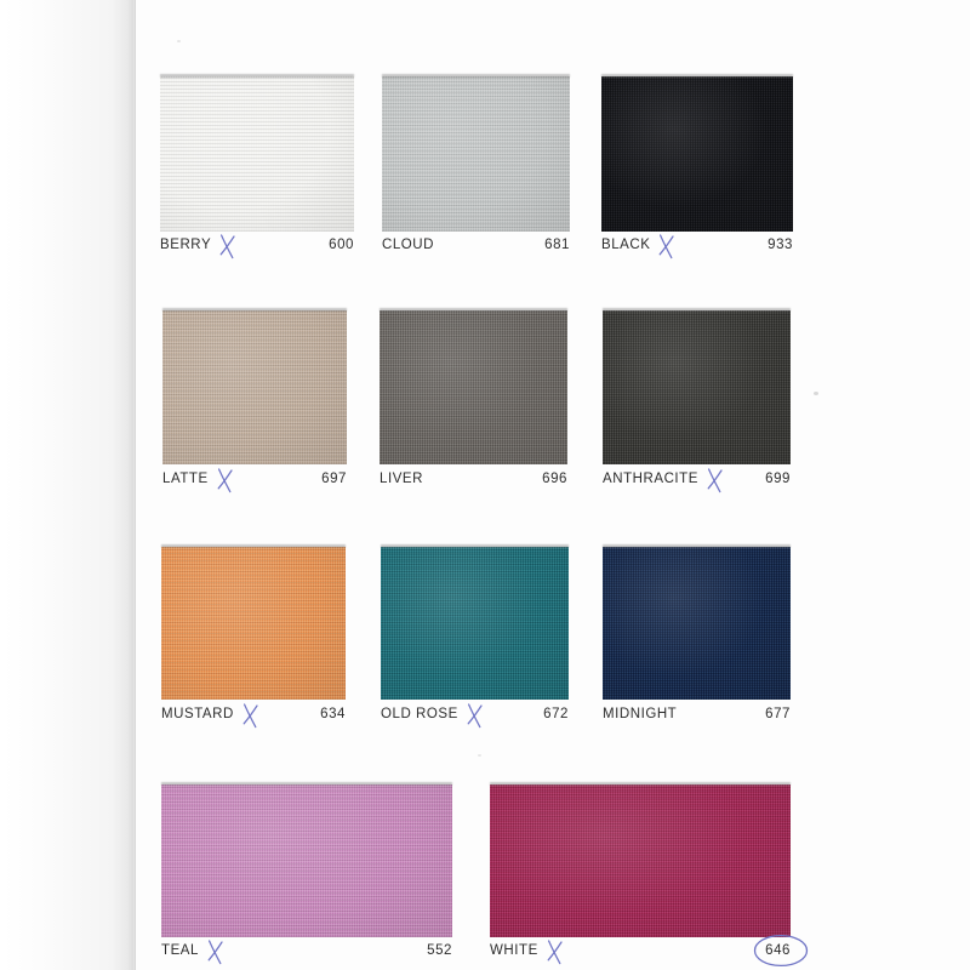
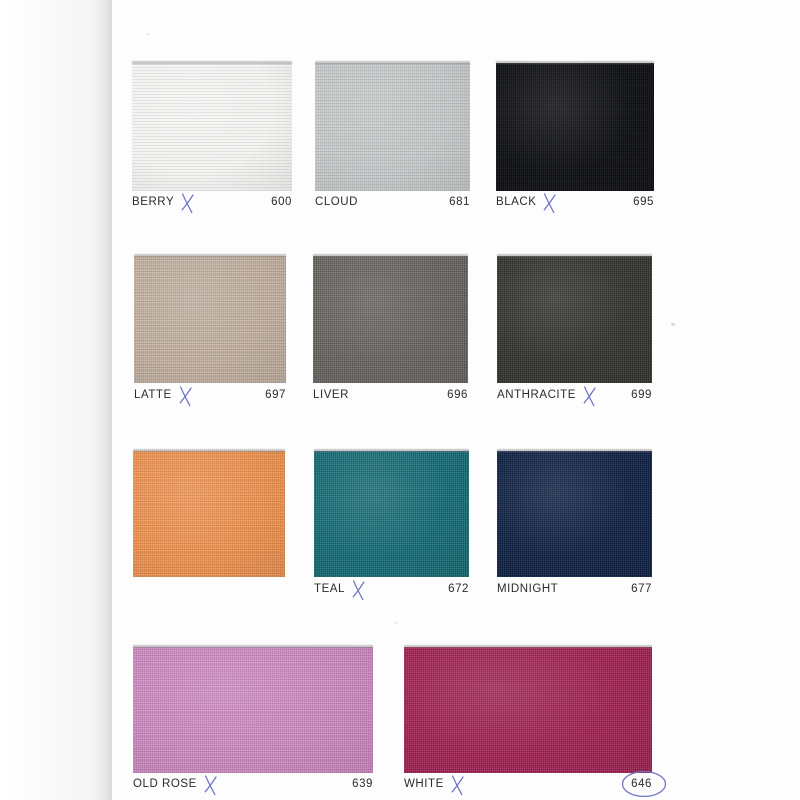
  BERRY
  600
  CLOUD
  681
  BLACK
- 933
+ 695
  LATTE
  697
  LIVER
  696
  ANTHRACITE
  699
- MUSTARD
- 634
- OLD ROSE
+ TEAL
  672
  MIDNIGHT
  677
- TEAL
+ OLD ROSE
- 552
+ 639
  WHITE
  646
